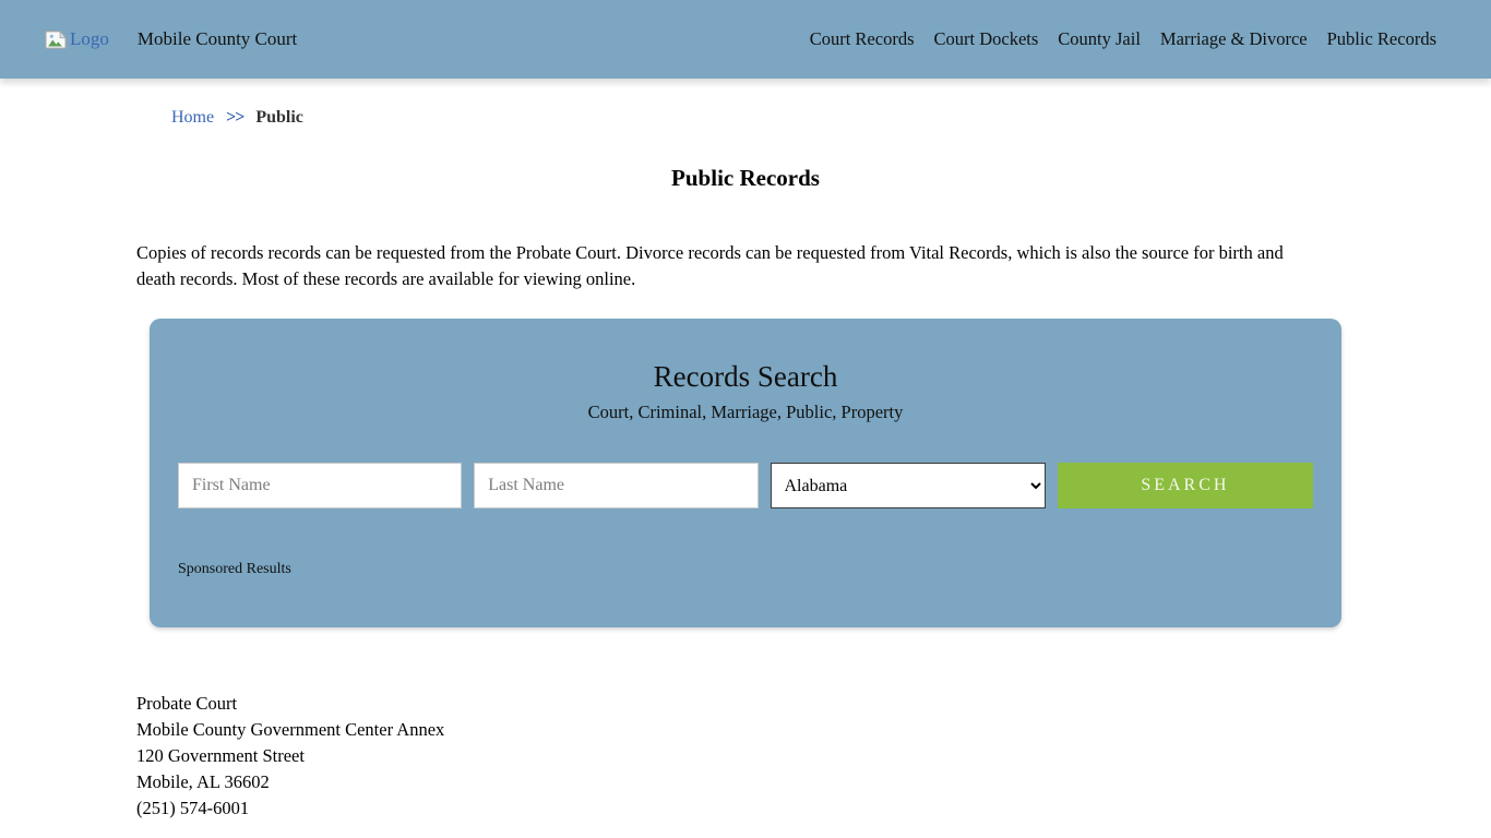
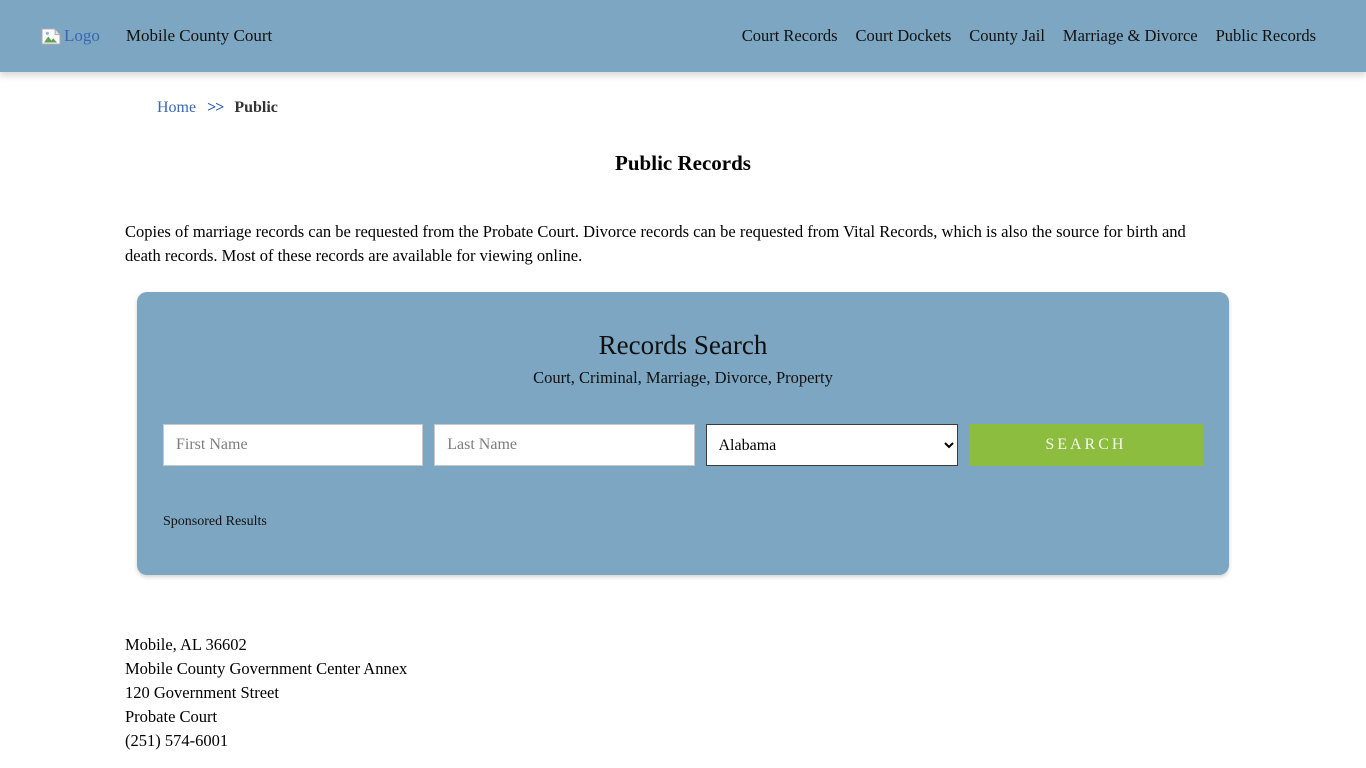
  Logo
  Mobile County Court
  Court Records
  Court Dockets
  County Jail
  Marriage & Divorce
  Public Records
  Home
  >>
  Public
  Public Records
- Copies of records records can be requested from the Probate Court. Divorce records can be requested from Vital Records, which is also the source for birth and death records. Most of these records are available for viewing online.
+ Copies of marriage records can be requested from the Probate Court. Divorce records can be requested from Vital Records, which is also the source for birth and death records. Most of these records are available for viewing online.
  Records Search
- Court, Criminal, Marriage, Public, Property
+ Court, Criminal, Marriage, Divorce, Property
  First Name
  Last Name
  Alabama
  SEARCH
  Sponsored Results
- Probate Court
+ Mobile, AL 36602
  Mobile County Government Center Annex
  120 Government Street
- Mobile, AL 36602
+ Probate Court
  (251) 574-6001
